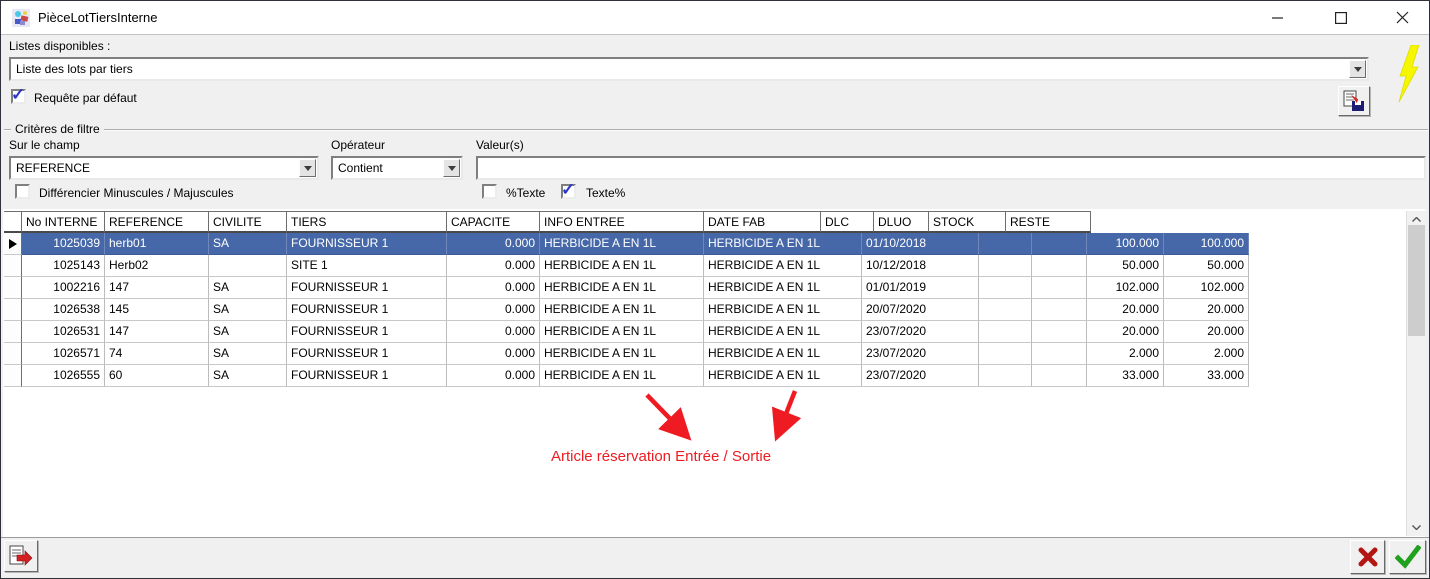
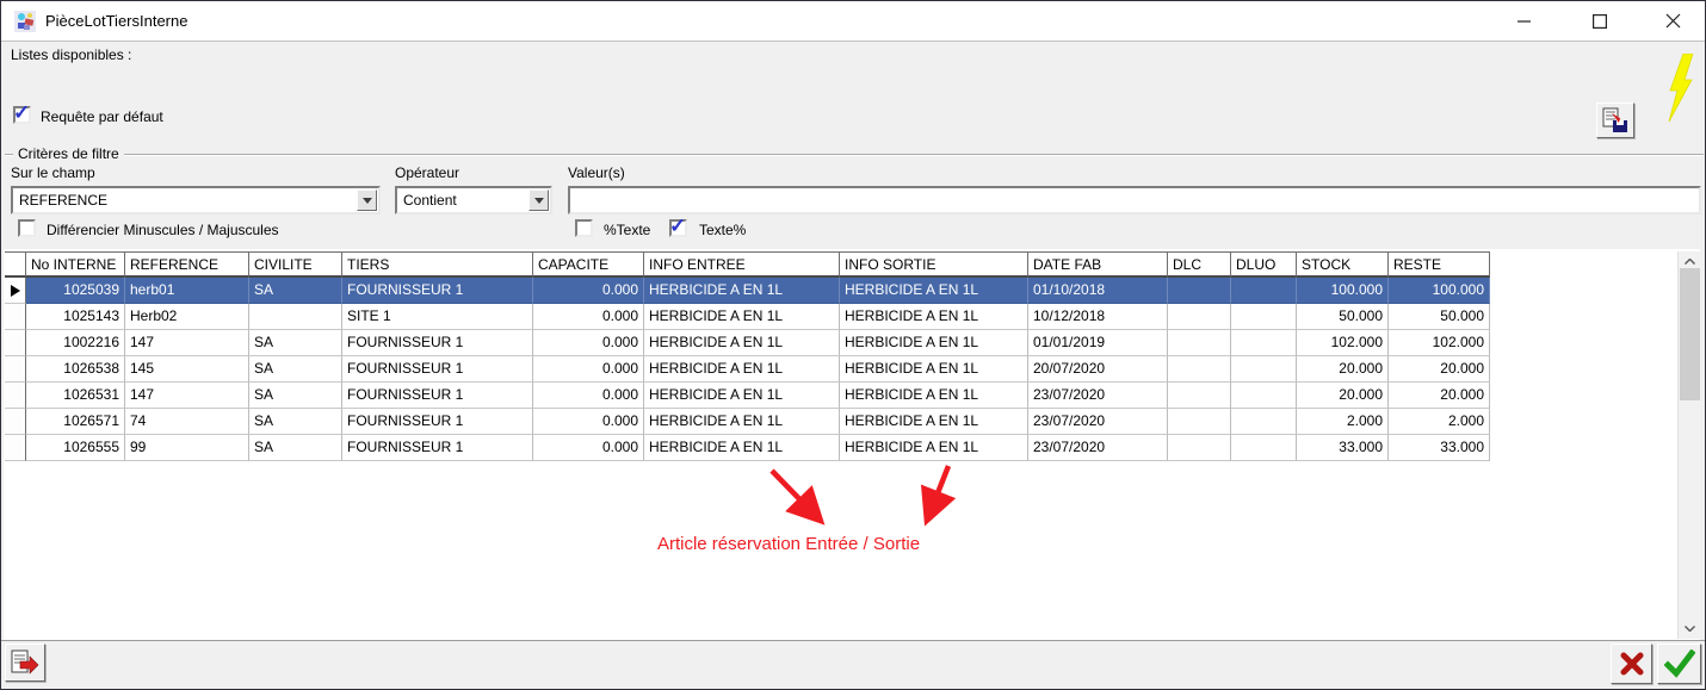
  PièceLotTiersInterne
  Listes disponibles :
- Liste des lots par tiers
  ✓
  Requête par défaut
  Critères de filtre
  Sur le champ
  REFERENCE
  Opérateur
  Contient
  Valeur(s)
  Différencier Minuscules / Majuscules
  %Texte
  ✓
  Texte%
  No INTERNE
  REFERENCE
  CIVILITE
  TIERS
  CAPACITE
  INFO ENTREE
+ INFO SORTIE
  DATE FAB
  DLC
  DLUO
  STOCK
  RESTE
  1025039
  herb01
  SA
  FOURNISSEUR 1
  0.000
  HERBICIDE A EN 1L
  HERBICIDE A EN 1L
  01/10/2018
  100.000
  100.000
  1025143
  Herb02
  SITE 1
  0.000
  HERBICIDE A EN 1L
  HERBICIDE A EN 1L
  10/12/2018
  50.000
  50.000
  1002216
  147
  SA
  FOURNISSEUR 1
  0.000
  HERBICIDE A EN 1L
  HERBICIDE A EN 1L
  01/01/2019
  102.000
  102.000
  1026538
  145
  SA
  FOURNISSEUR 1
  0.000
  HERBICIDE A EN 1L
  HERBICIDE A EN 1L
  20/07/2020
  20.000
  20.000
  1026531
  147
  SA
  FOURNISSEUR 1
  0.000
  HERBICIDE A EN 1L
  HERBICIDE A EN 1L
  23/07/2020
  20.000
  20.000
  1026571
  74
  SA
  FOURNISSEUR 1
  0.000
  HERBICIDE A EN 1L
  HERBICIDE A EN 1L
  23/07/2020
  2.000
  2.000
  1026555
- 60
+ 99
  SA
  FOURNISSEUR 1
  0.000
  HERBICIDE A EN 1L
  HERBICIDE A EN 1L
  23/07/2020
  33.000
  33.000
  Article réservation Entrée / Sortie
